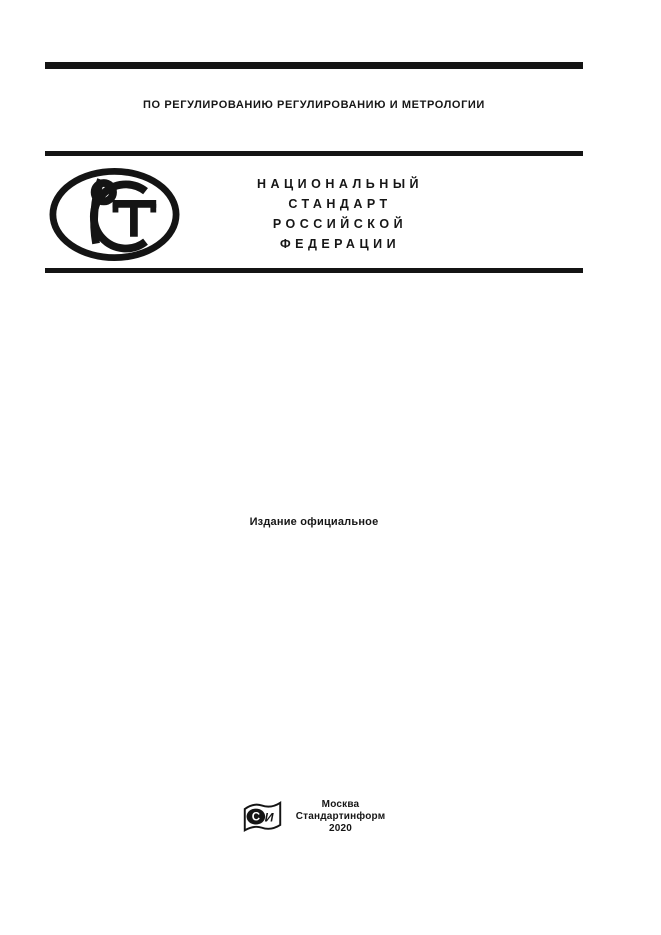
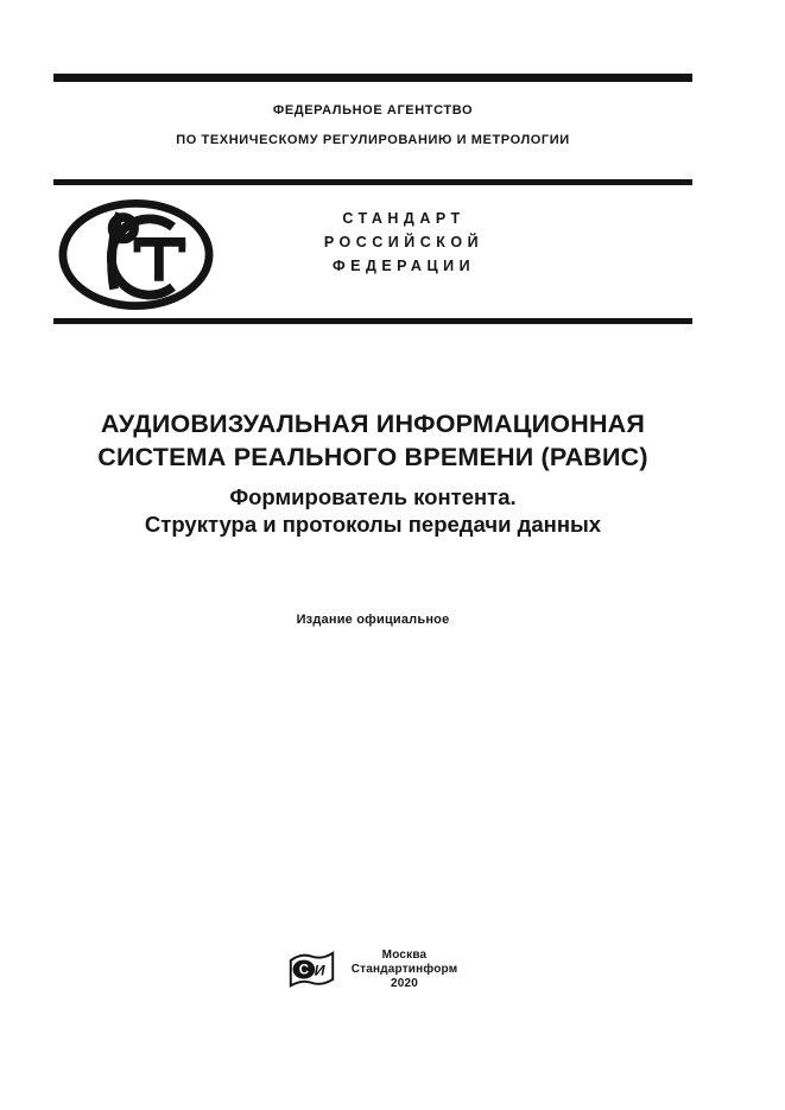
+ ФЕДЕРАЛЬНОЕ АГЕНТСТВО
- ПО РЕГУЛИРОВАНИЮ РЕГУЛИРОВАНИЮ И МЕТРОЛОГИИ
+ ПО ТЕХНИЧЕСКОМУ РЕГУЛИРОВАНИЮ И МЕТРОЛОГИИ
- НАЦИОНАЛЬНЫЙ
  СТАНДАРТ
  РОССИЙСКОЙ
  ФЕДЕРАЦИИ
+ АУДИОВИЗУАЛЬНАЯ ИНФОРМАЦИОННАЯ
+ СИСТЕМА РЕАЛЬНОГО ВРЕМЕНИ (РАВИС)
+ Формирователь контента.
+ Структура и протоколы передачи данных
  Издание официальное
  С
  И
  Москва
  Стандартинформ
  2020
